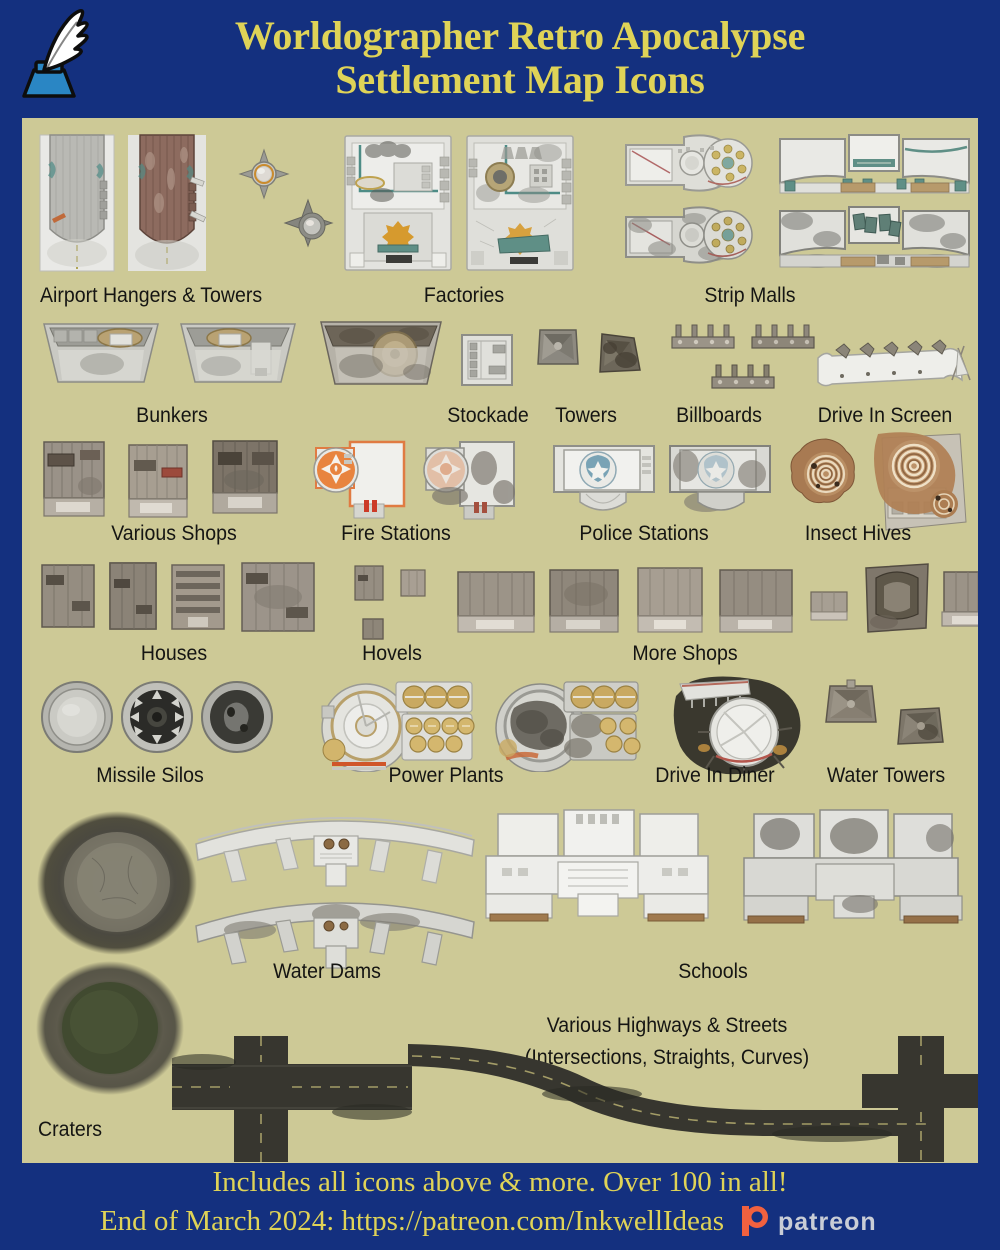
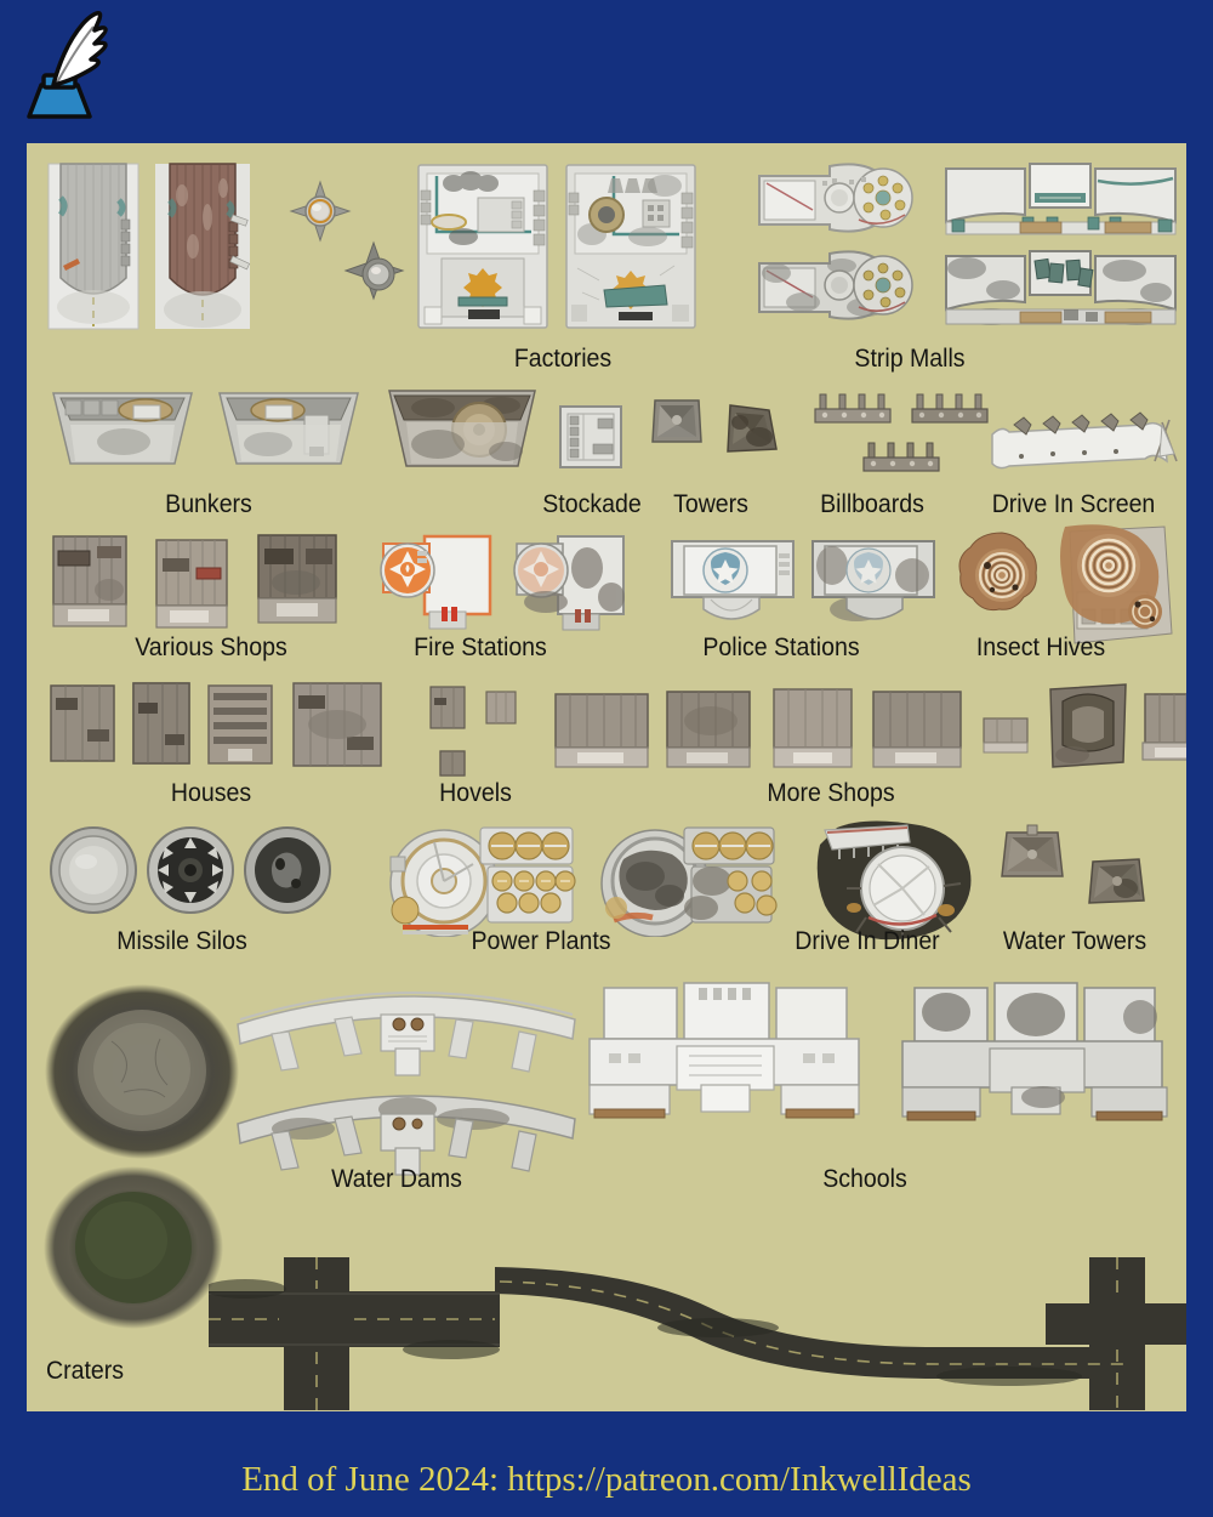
- Worldographer Retro Apocalypse
- Settlement Map Icons
- Airport Hangers & Towers
  Factories
  Strip Malls
  Bunkers
  Stockade
  Towers
  Billboards
  Drive In Screen
  Various Shops
  Fire Stations
  Police Stations
  Insect Hives
  Houses
  Hovels
  More Shops
  Missile Silos
  Power Plants
  Drive In Diner
  Water Towers
  Water Dams
  Schools
- Various Highways & Streets
- (Intersections, Straights, Curves)
  Craters
- Includes all icons above & more. Over 100 in all!
- End of March 2024: https://patreon.com/InkwellIdeas
+ End of June 2024: https://patreon.com/InkwellIdeas
- patreon
